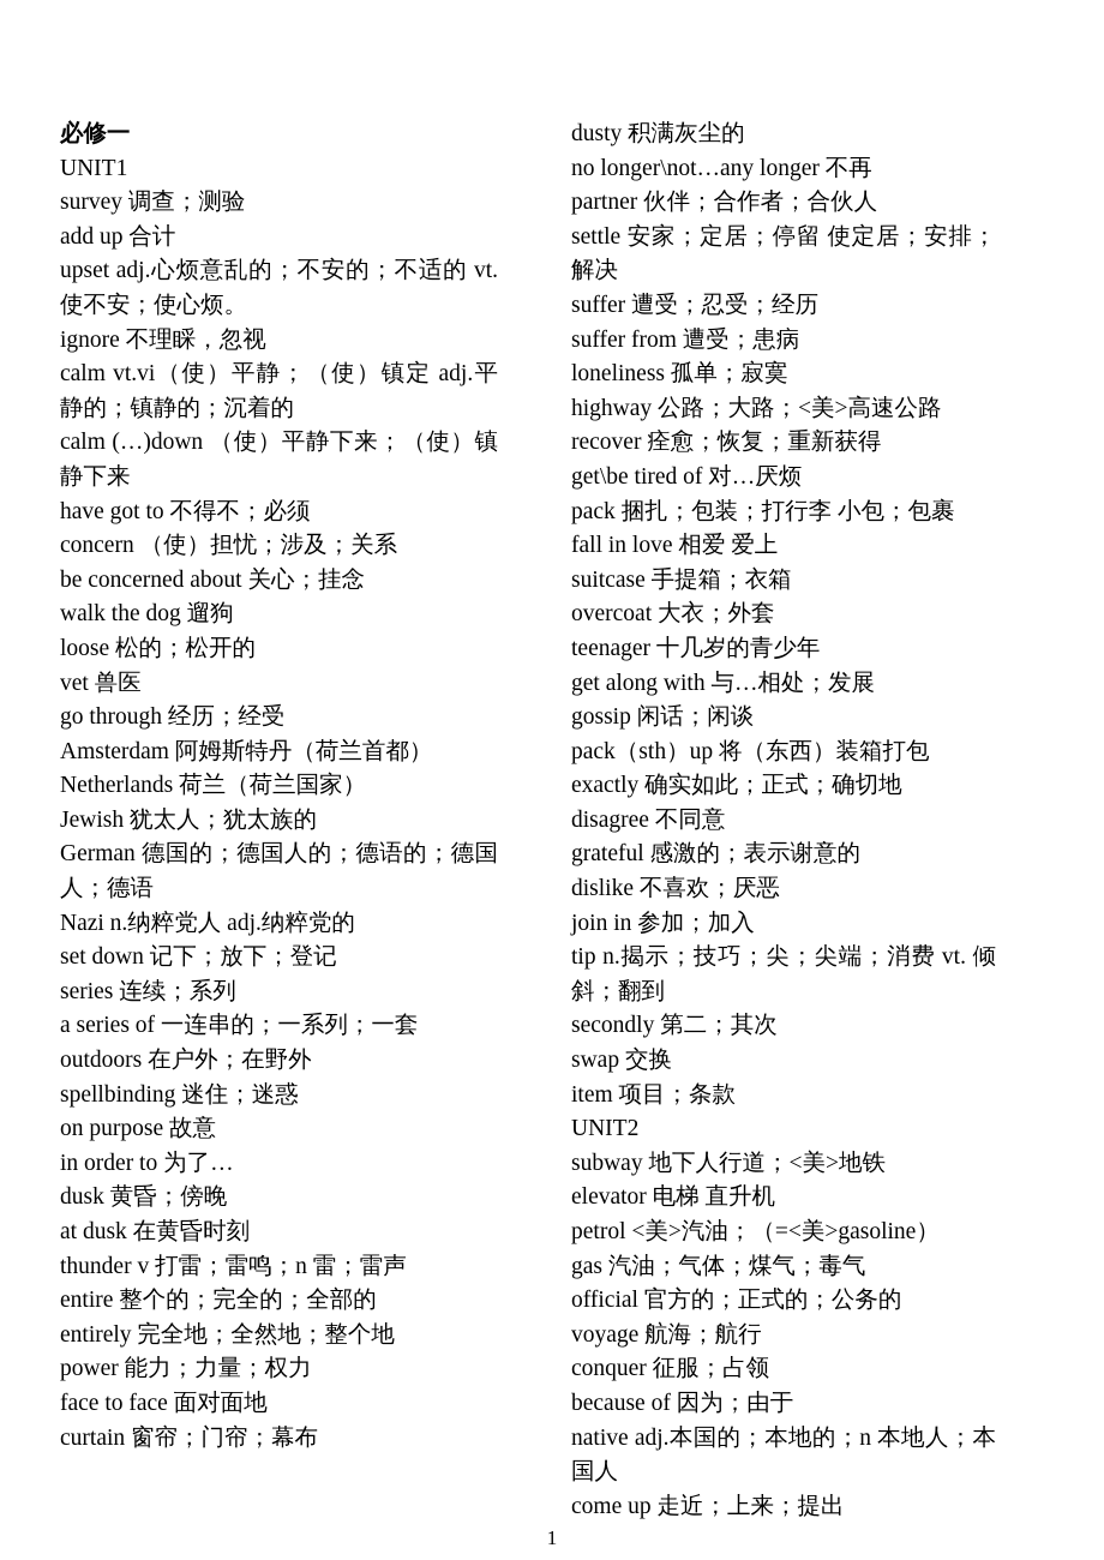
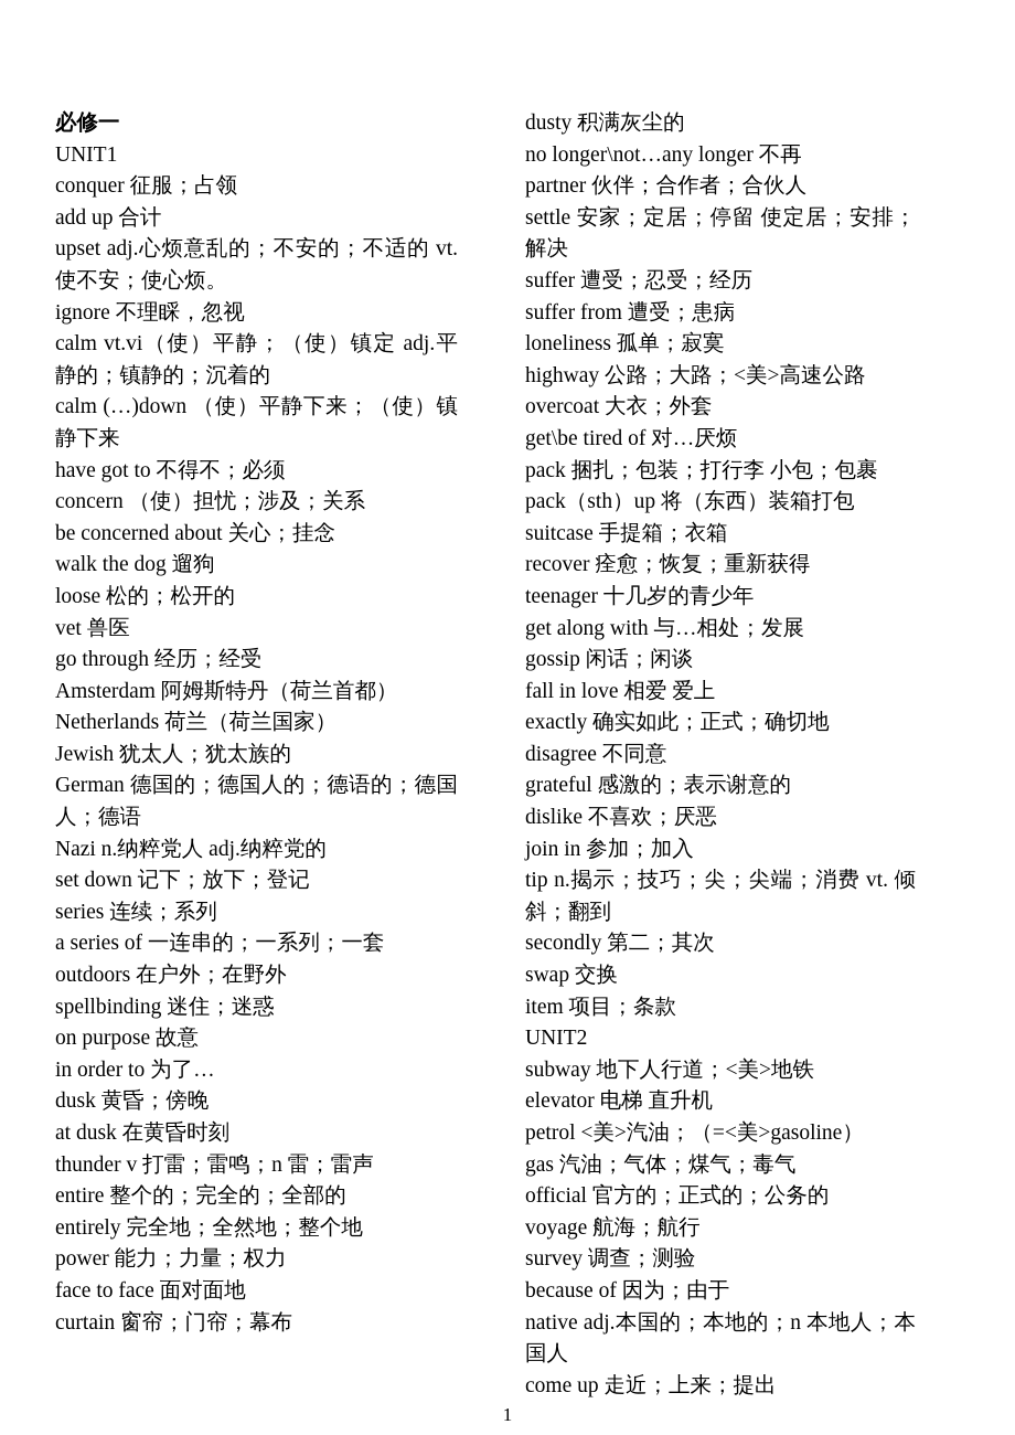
  必修一
  UNIT1
- survey 调查；测验
+ conquer 征服；占领
  add up 合计
  upset adj.心烦意乱的；不安的；不适的 vt.使不安；使心烦。
  ignore 不理睬，忽视
  calm vt.vi（使）平静；（使）镇定 adj.平静的；镇静的；沉着的
  calm (…)down （使）平静下来；（使）镇静下来
  have got to 不得不；必须
  concern （使）担忧；涉及；关系
  be concerned about 关心；挂念
  walk the dog 遛狗
  loose 松的；松开的
  vet 兽医
  go through 经历；经受
  Amsterdam 阿姆斯特丹（荷兰首都）
  Netherlands 荷兰（荷兰国家）
  Jewish 犹太人；犹太族的
  German 德国的；德国人的；德语的；德国人；德语
  Nazi n.纳粹党人 adj.纳粹党的
  set down 记下；放下；登记
  series 连续；系列
  a series of 一连串的；一系列；一套
  outdoors 在户外；在野外
  spellbinding 迷住；迷惑
  on purpose 故意
  in order to 为了…
  dusk 黄昏；傍晚
  at dusk 在黄昏时刻
  thunder v 打雷；雷鸣；n 雷；雷声
  entire 整个的；完全的；全部的
  entirely 完全地；全然地；整个地
  power 能力；力量；权力
  face to face 面对面地
  curtain 窗帘；门帘；幕布
  dusty 积满灰尘的
  no longer\not…any longer 不再
  partner 伙伴；合作者；合伙人
  settle 安家；定居；停留 使定居；安排；解决
  suffer 遭受；忍受；经历
  suffer from 遭受；患病
  loneliness 孤单；寂寞
  highway 公路；大路；<美>高速公路
- recover 痊愈；恢复；重新获得
+ overcoat 大衣；外套
  get\be tired of 对…厌烦
  pack 捆扎；包装；打行李 小包；包裹
- fall in love 相爱 爱上
+ pack（sth）up 将（东西）装箱打包
  suitcase 手提箱；衣箱
- overcoat 大衣；外套
+ recover 痊愈；恢复；重新获得
  teenager 十几岁的青少年
  get along with 与…相处；发展
  gossip 闲话；闲谈
- pack（sth）up 将（东西）装箱打包
+ fall in love 相爱 爱上
  exactly 确实如此；正式；确切地
  disagree 不同意
  grateful 感激的；表示谢意的
  dislike 不喜欢；厌恶
  join in 参加；加入
  tip n.揭示；技巧；尖；尖端；消费 vt. 倾斜；翻到
  secondly 第二；其次
  swap 交换
  item 项目；条款
  UNIT2
  subway 地下人行道；<美>地铁
  elevator 电梯 直升机
  petrol <美>汽油；（=<美>gasoline）
  gas 汽油；气体；煤气；毒气
  official 官方的；正式的；公务的
  voyage 航海；航行
- conquer 征服；占领
+ survey 调查；测验
  because of 因为；由于
  native adj.本国的；本地的；n 本地人；本国人
  come up 走近；上来；提出
  1
